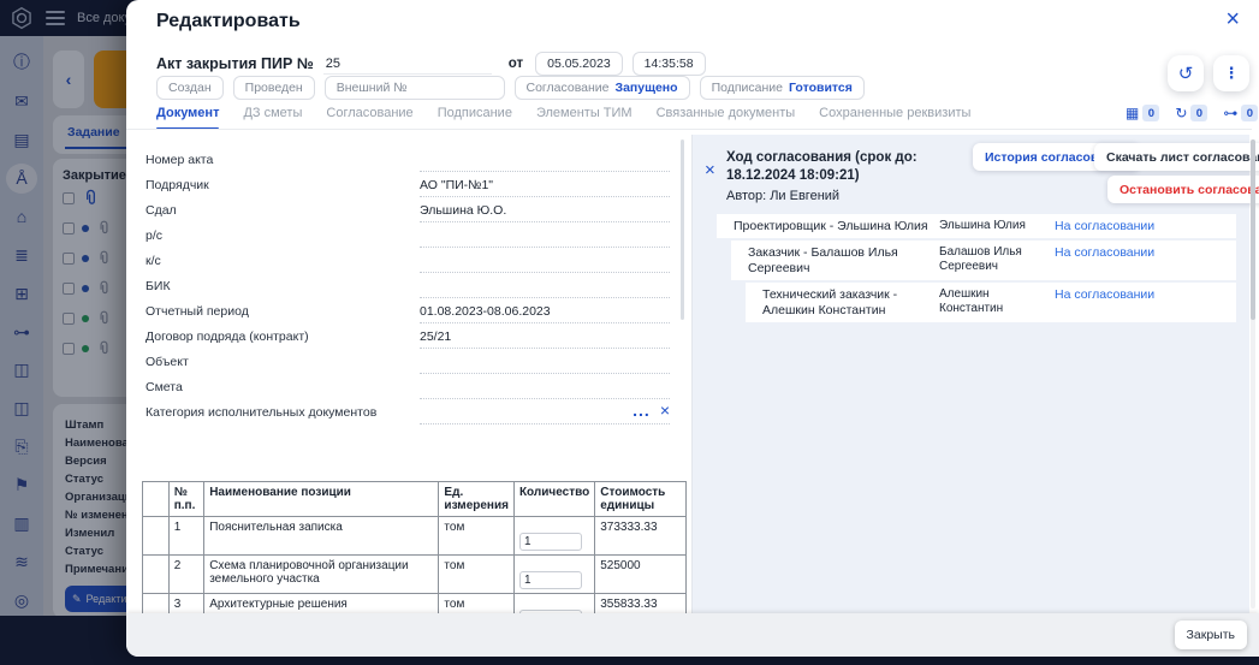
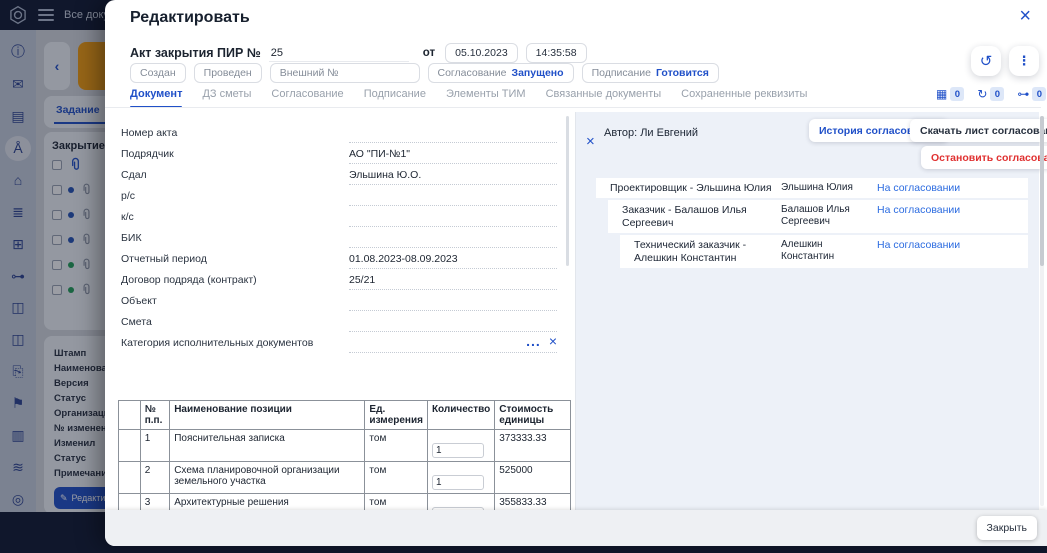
  ⓘ
  ✉
  ▤
  Å
  ⌂
  ≣
  ⊞
  ⊶
  ◫
  ◫
  ⎘
  ⚑
  ▥
  ≋
  ◎
  ‹
  Задание
  Закрытие
  Штамп
  Версия
  Статус
  Организац
  № изменен
  Изменил
  Статус
  Примечани
  ✎
  Редактировать
  ×
  Акт закрытия ПИР №
  25
  от
- 05.05.2023
+ 05.10.2023
  14:35:58
  Создан
  Проведен
  Внешний №
  Согласование
  Запущено
  Подписание
  Готовится
  ↺
  ⋮
  Документ
  ДЗ сметы
  Согласование
  Подписание
  Элементы ТИМ
  Связанные документы
  Сохраненные реквизиты
  ▦
  0
  ↻
  0
  ⊶
  0
  Номер акта
  Подрядчик
  АО "ПИ-№1"
  Сдал
  Эльшина Ю.О.
  р/с
  к/с
  БИК
  Отчетный период
- 01.08.2023-08.06.2023
+ 01.08.2023-08.09.2023
  Договор подряда (контракт)
  25/21
  Объект
  Смета
  Категория исполнительных документов
  ...
  ×
  	№ п.п.	Наименование позиции	Ед. измерения	Количество	Стоимость единицы
  	1	Пояснительная записка	том	1	373333.33
  	2	Схема планировочной организации земельного участка	том	1	525000
  	3	Архитектурные решения	том		355833.33
  ×
- Ход согласования (срок до: 18.12.2024 18:09:21)
  Автор: Ли Евгений
  История согласо
  Скачать лист согласов
  Остановить согласо
  Проектировщик - Эльшина Юлия
  Эльшина Юлия
  На согласовании
  Заказчик - Балашов Илья Сергеевич
  Балашов Илья Сергеевич
  На согласовании
  Технический заказчик - Алешкин Константин
  Алешкин Константин
  На согласовании
  Закрыть
